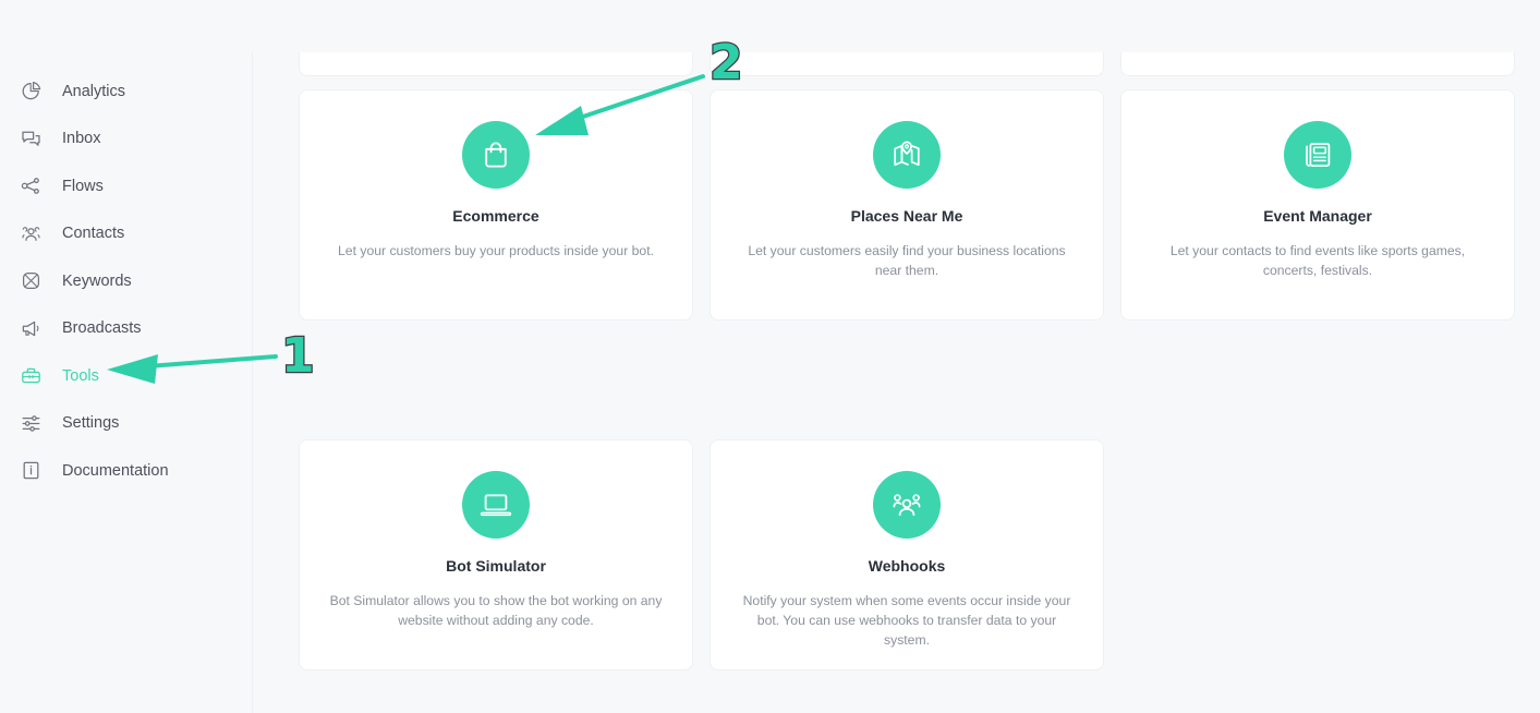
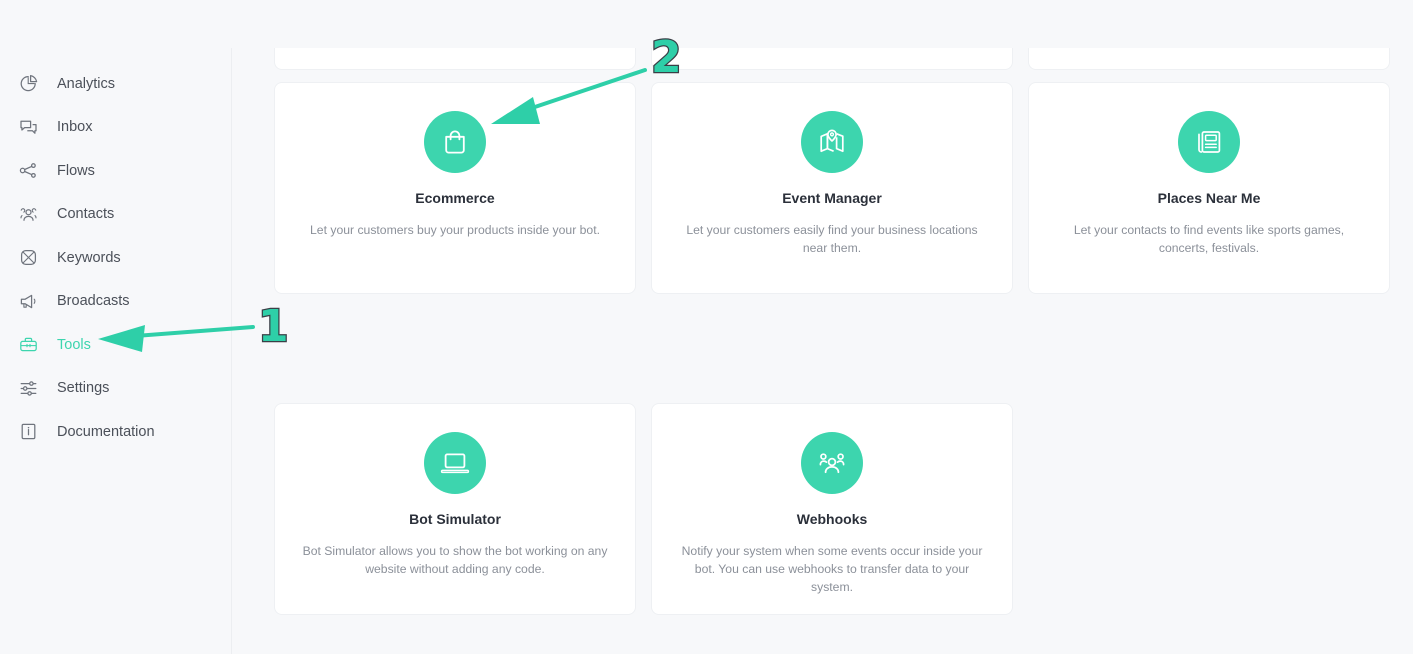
  Analytics
  Inbox
  Flows
  Contacts
  Keywords
  Broadcasts
  Tools
  Settings
  Documentation
  Ecommerce
  Let your customers buy your products inside your bot.
- Places Near Me
+ Event Manager
  Let your customers easily find your business locations near them.
- Event Manager
+ Places Near Me
  Let your contacts to find events like sports games, concerts, festivals.
  Bot Simulator
  Bot Simulator allows you to show the bot working on any website without adding any code.
  Webhooks
  Notify your system when some events occur inside your bot. You can use webhooks to transfer data to your system.
  1
  2
